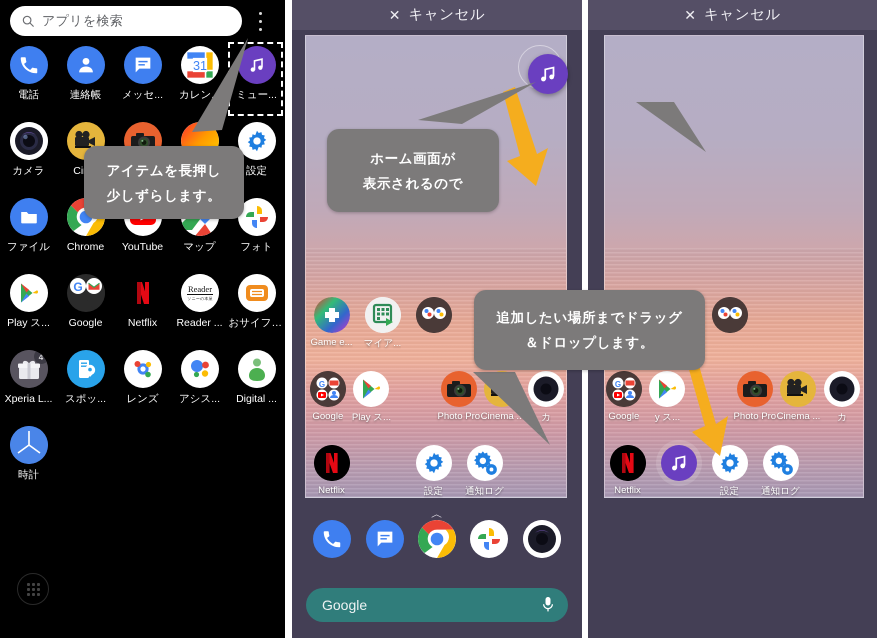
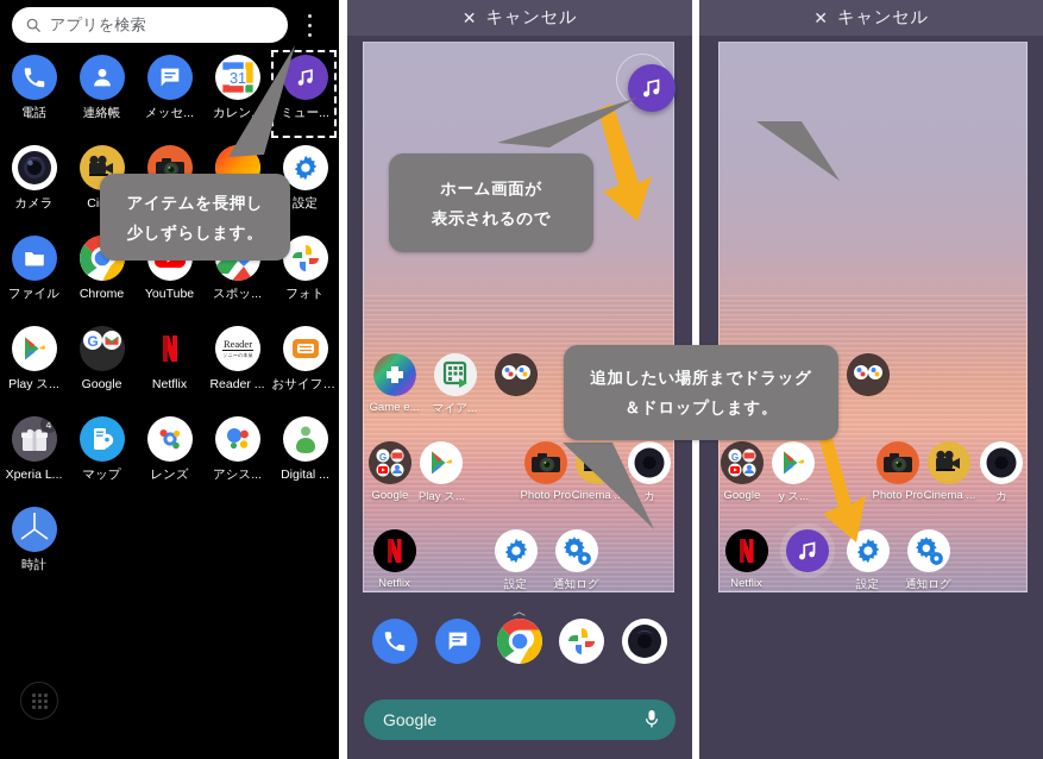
  アプリを検索
  電話
  連絡帳
  メッセ...
  31
  ミュー...
  カメラ
  設定
  ファイル
  Chrome
  YouTube
- マップ
+ スポッ...
  フォト
  Play ス...
  G
  Google
  Netflix
  Reader
  Reader ...
  4
  Xperia L...
- スポッ...
+ マップ
  レンズ
  アシス...
  Digital ...
  時計
  アイテムを長押し
  少しずらします。
  ✕
  キャンセル
  Game e...
  マイア...
  G
  Google
  Play ス...
  Photo Pro
  Cinema .
  カ
  Netflix
  設定
  通知ログ
  ホーム画面が
  表示されるので
  ︿
  Google
  ✕
  キャンセル
  G
  Google
  y ス...
  Photo Pro
  Cinema ...
  カ
  Netflix
  設定
  通知ログ
  追加したい場所までドラッグ
  ＆ドロップします。
